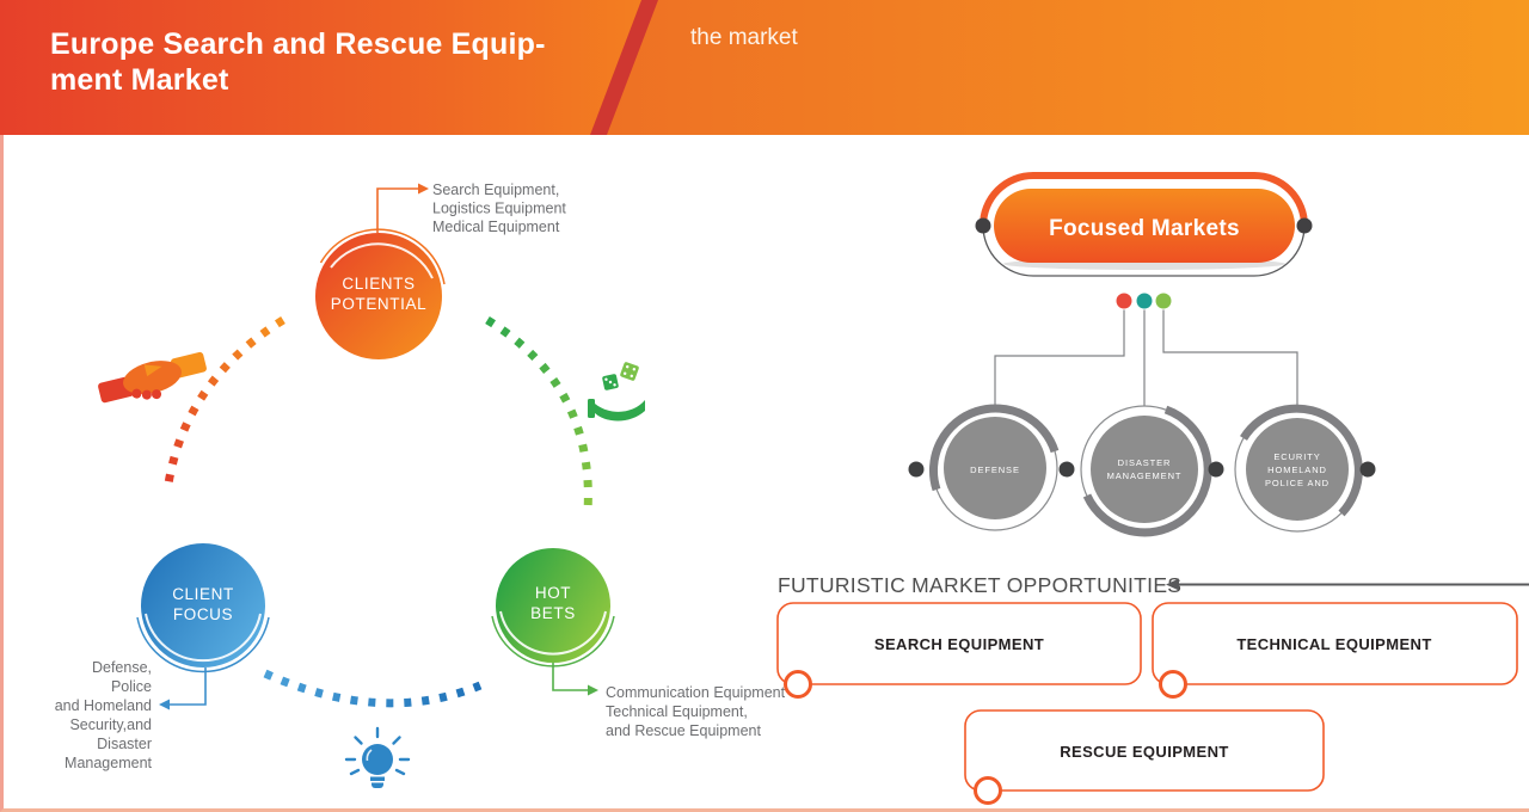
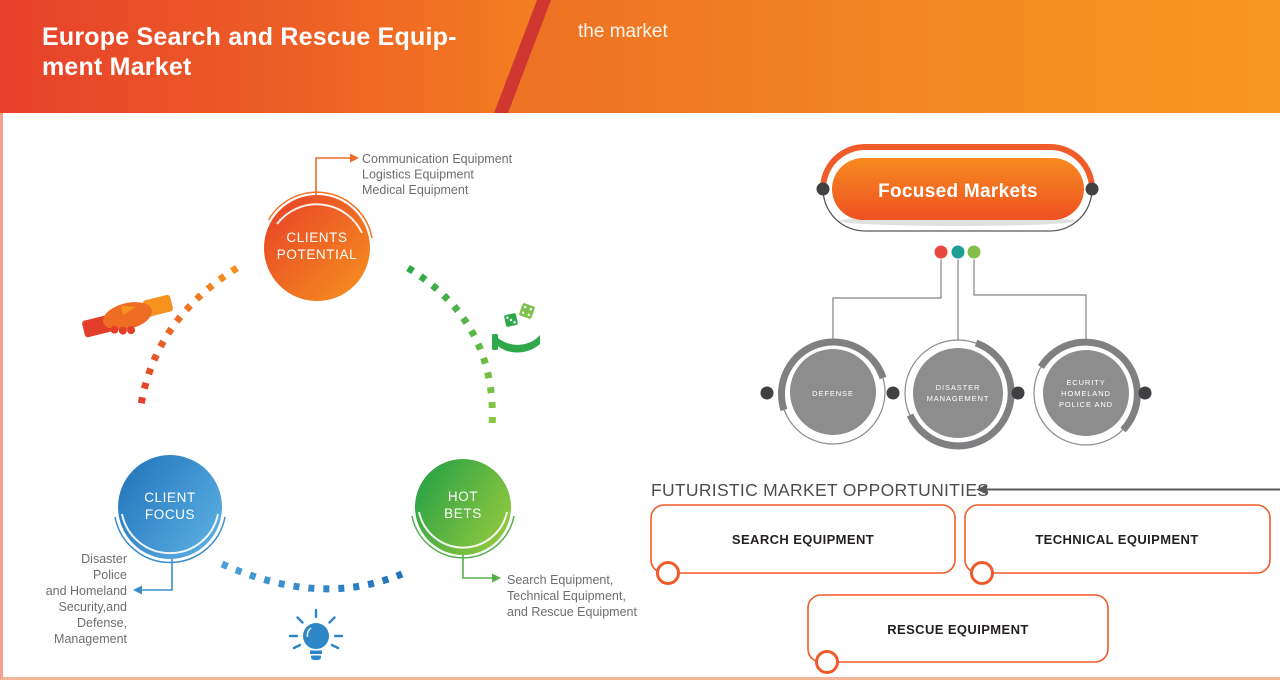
  Europe Search and Rescue Equip-
  ment Market
  the market
  CLIENTS
  POTENTIAL
- Search Equipment,
+ Communication Equipment
  Logistics Equipment
  Medical Equipment
  CLIENT
  FOCUS
- Defense,
+ Disaster
  Police
  and Homeland
  Security,and
- Disaster
+ Defense,
  Management
  HOT
  BETS
- Communication Equipment
+ Search Equipment,
  Technical Equipment,
  and Rescue Equipment
  Focused Markets
  DEFENSE
  DISASTER
  MANAGEMENT
  ECURITY
  HOMELAND
  POLICE AND
  FUTURISTIC MARKET OPPORTUNITIE
  SEARCH EQUIPMENT
  TECHNICAL EQUIPMENT
  RESCUE EQUIPMENT
